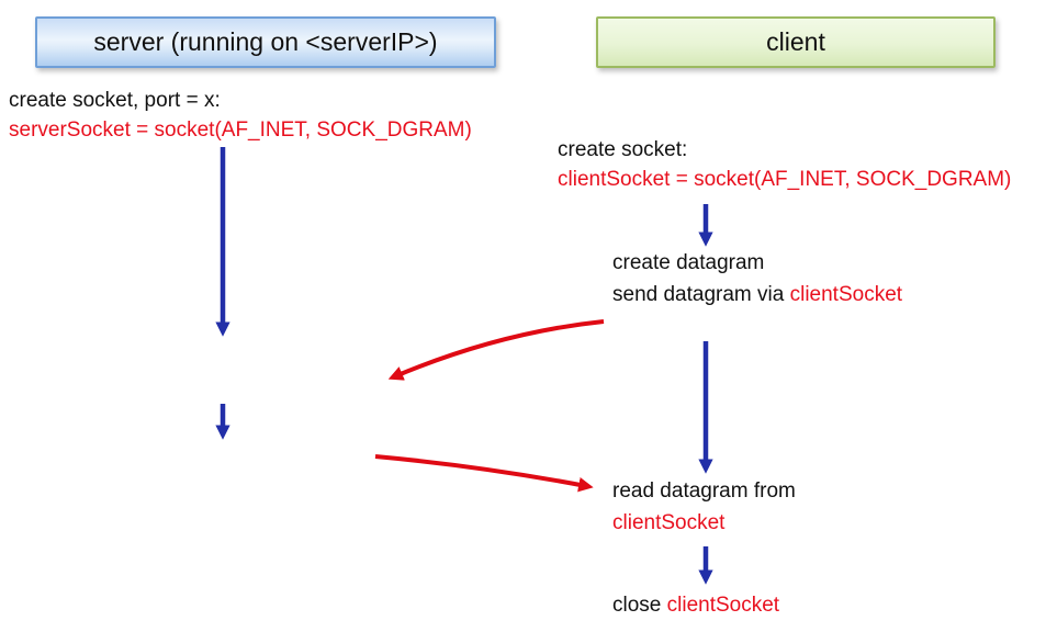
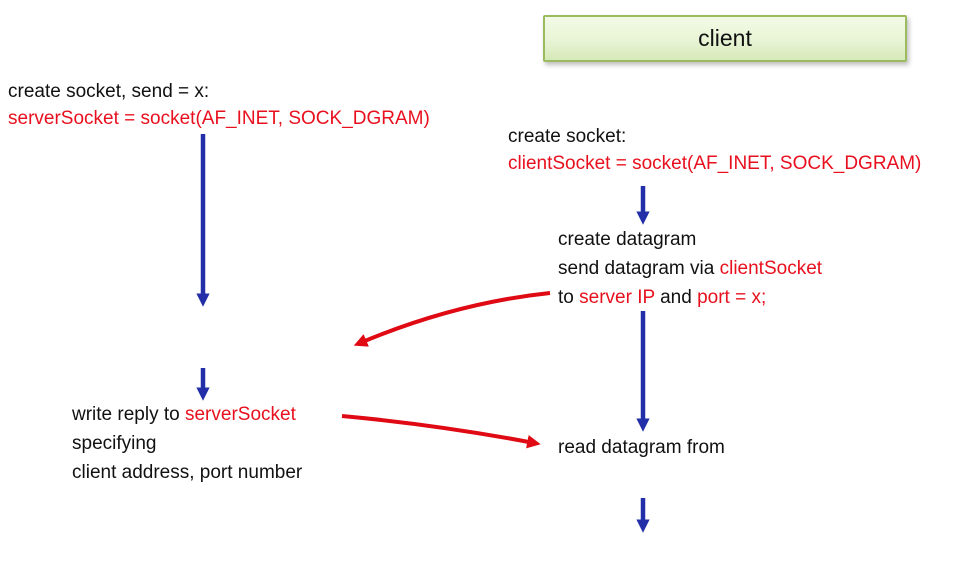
- server (running on <serverIP>)
  client
- create socket, port = x:
+ create socket, send = x:
  serverSocket = socket(AF_INET, SOCK_DGRAM)
  create socket:
  clientSocket = socket(AF_INET, SOCK_DGRAM)
  create datagram
  send datagram via clientSocket
+ to server IP and port = x;
+ write reply to serverSocket
+ specifying
+ client address, port number
  read datagram from
- clientSocket
- close clientSocket
